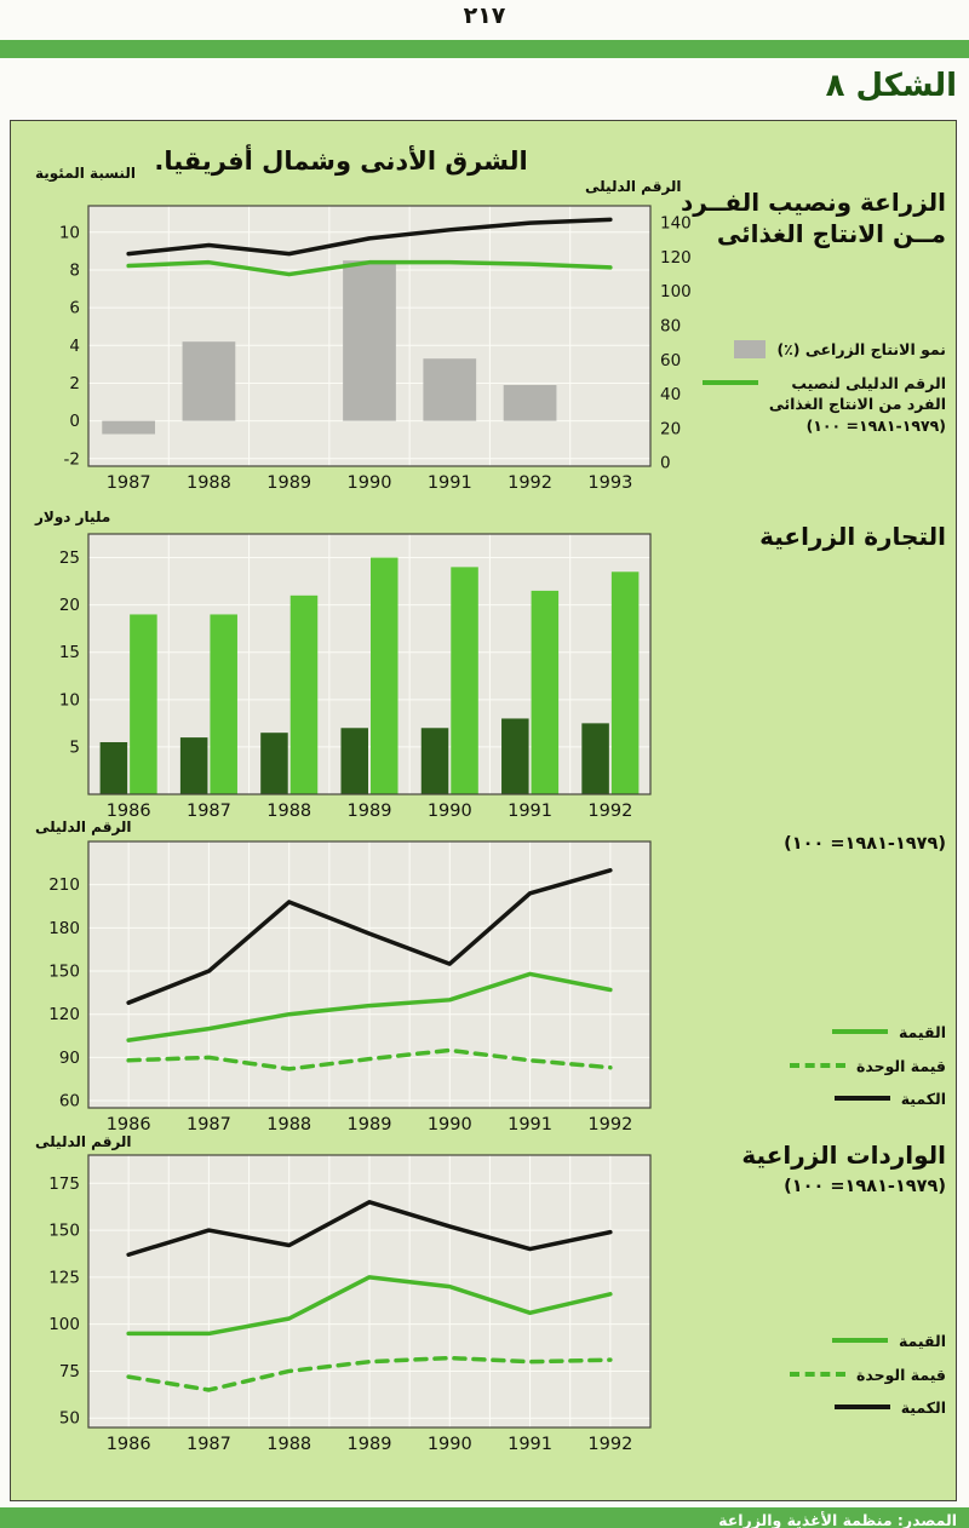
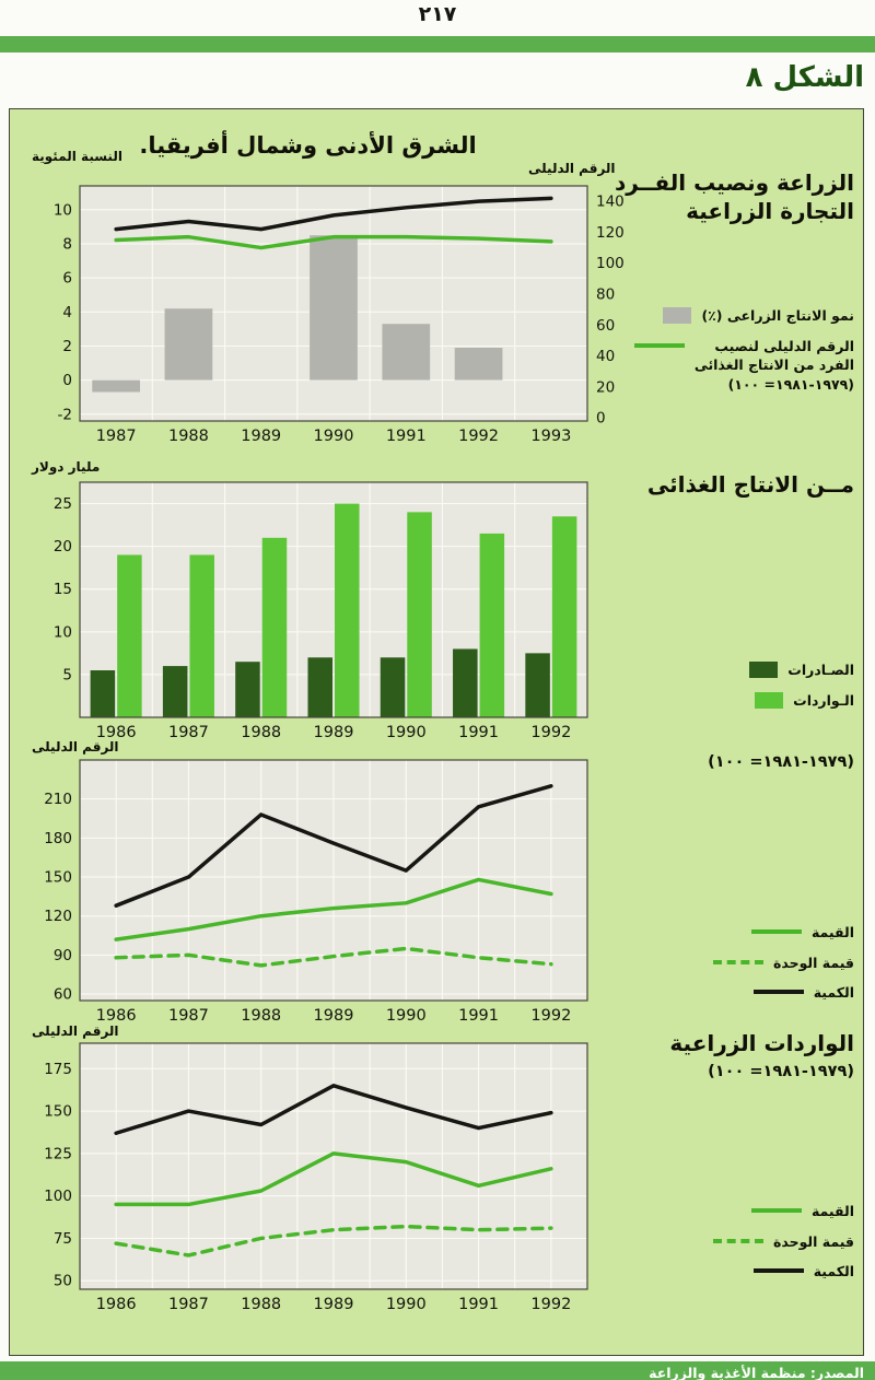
  ٢١٧
  الشكل ٨
  الشرق الأدنى وشمال أفريقيا.
  النسبة المئوية
  الرقم الدليلى
  -2
  0
  2
  4
  6
  8
  10
  0
  20
  40
  60
  80
  100
  120
  140
  1987
  1988
  1989
  1990
  1991
  1992
  1993
  مليار دولار
  5
  10
  15
  20
  25
  1986
  1987
  1988
  1989
  1990
  1991
  1992
  الرقم الدليلى
  60
  90
  120
  150
  180
  210
  1986
  1987
  1988
  1989
  1990
  1991
  1992
  الرقم الدليلى
  50
  75
  100
  125
  150
  175
  1986
  1987
  1988
  1989
  1990
  1991
  1992
  الزراعة ونصيب الفــرد
- مــن الانتاج الغذائى
+ التجارة الزراعية
  نمو الانتاج الزراعى (٪)
  الرقم الدليلى لنصيب
  الفرد من الانتاج الغذائى
  (١٩٧٩-١٩٨١= ١٠٠)
- التجارة الزراعية
+ مــن الانتاج الغذائى
+ الصـادرات
+ الـواردات
  (١٩٧٩-١٩٨١= ١٠٠)
  القيمة
  قيمة الوحدة
  الكمية
  الواردات الزراعية
  (١٩٧٩-١٩٨١= ١٠٠)
  القيمة
  قيمة الوحدة
  الكمية
  المصدر: منظمة الأغذية والزراعة
